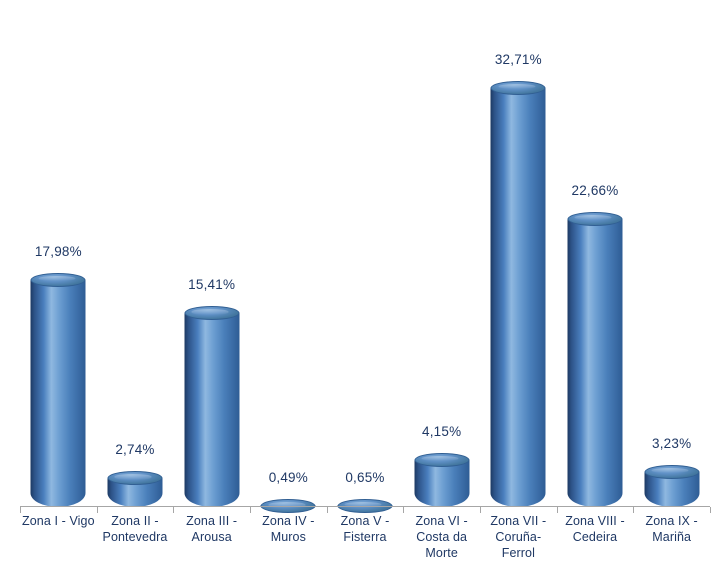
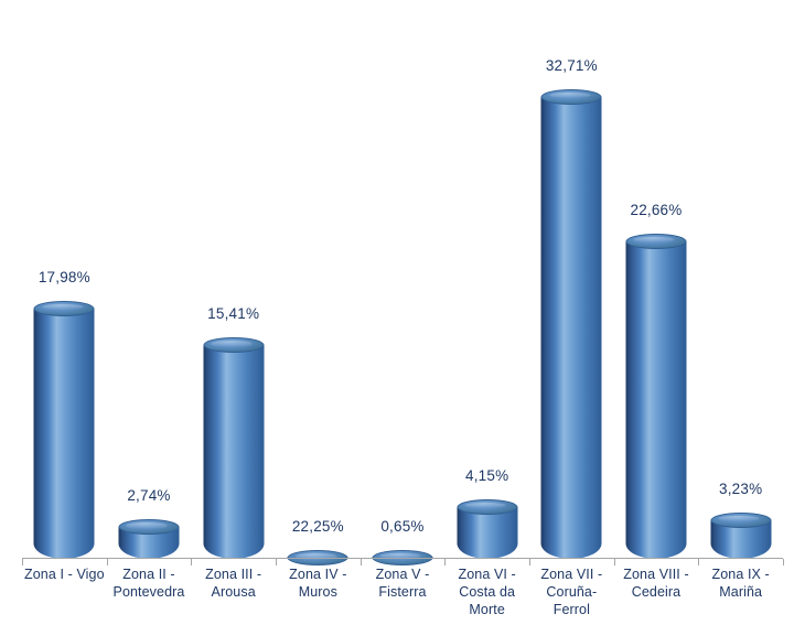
  17,98%
  2,74%
  15,41%
- 0,49%
+ 22,25%
  0,65%
  4,15%
  32,71%
  22,66%
  3,23%
  Zona I - Vigo
  Zona II - Pontevedra
  Zona III - Arousa
  Zona IV - Muros
  Zona V - Fisterra
  Zona VI - Costa da Morte
  Zona VII - Coruña-Ferrol
  Zona VIII - Cedeira
  Zona IX - Mariña
